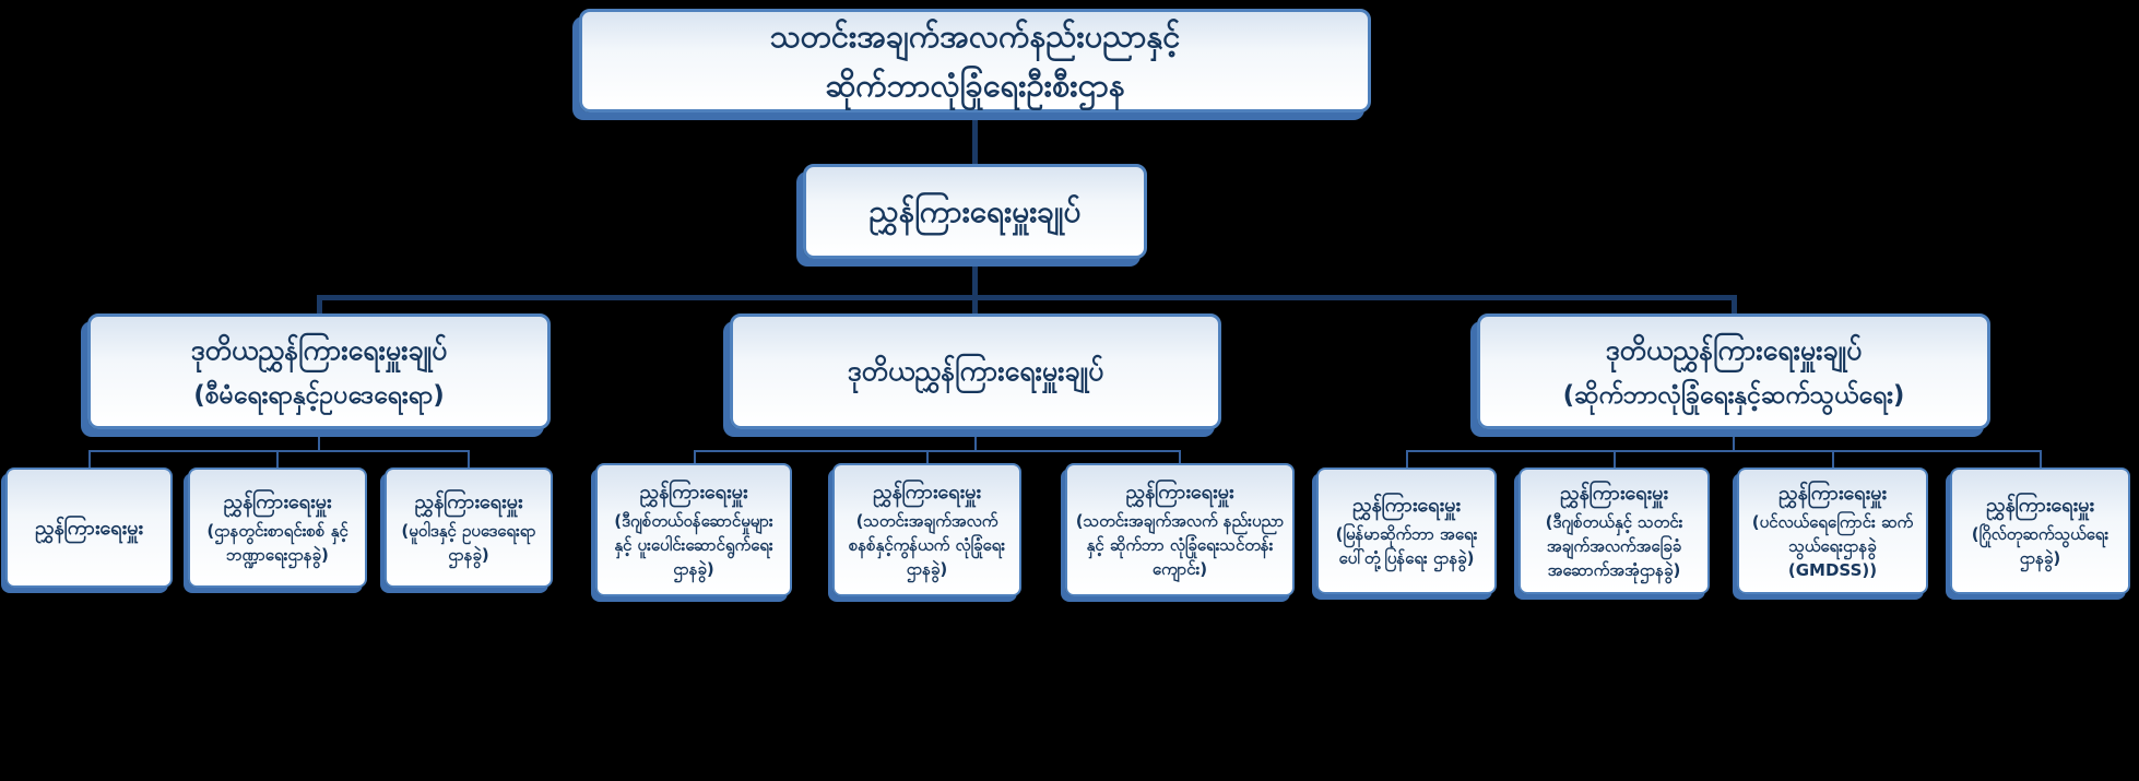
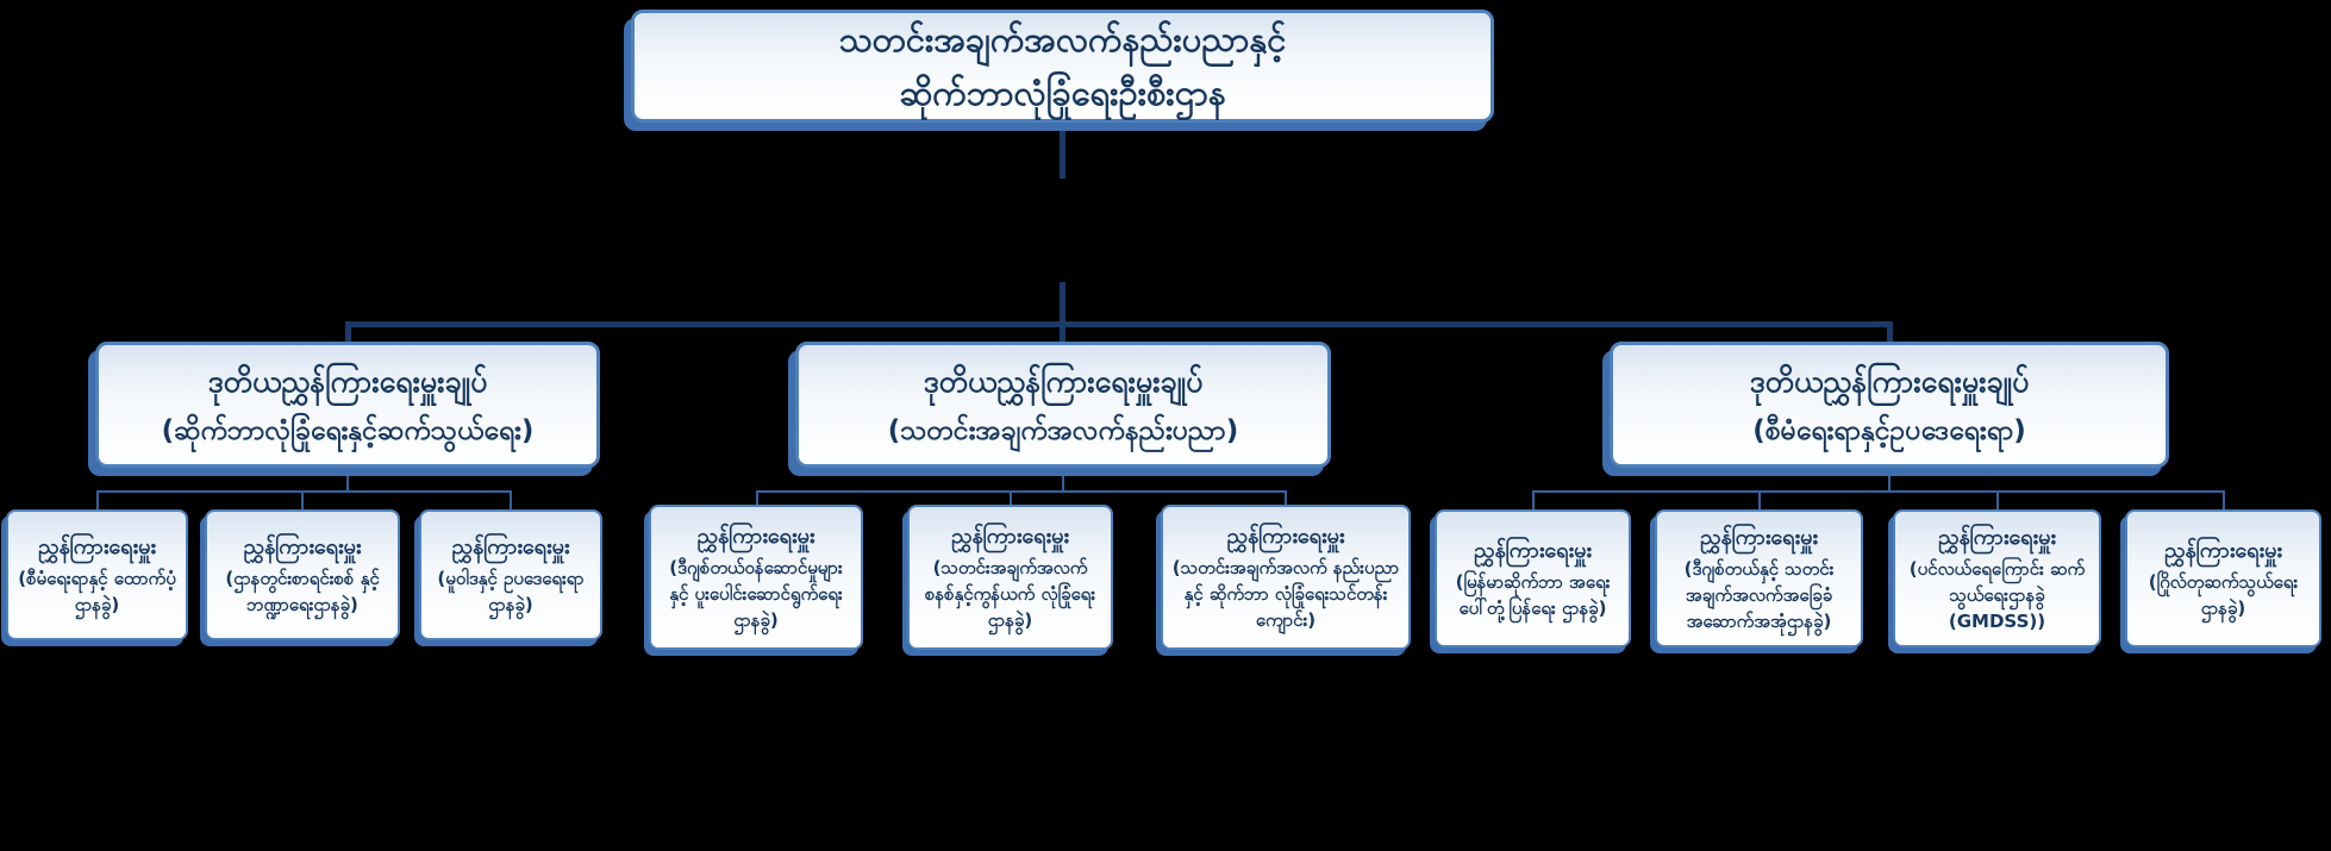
  သတင်းအချက်အလက်နည်းပညာနှင့်
  ဆိုက်ဘာလုံခြုံရေးဦးစီးဌာန
- ညွှန်ကြားရေးမှူးချုပ်
  ဒုတိယညွှန်ကြားရေးမှူးချုပ်
- (စီမံရေးရာနှင့်ဥပဒေရေးရာ)
+ (ဆိုက်ဘာလုံခြုံရေးနှင့်ဆက်သွယ်ရေး)
  ဒုတိယညွှန်ကြားရေးမှူးချုပ်
+ (သတင်းအချက်အလက်နည်းပညာ)
  ဒုတိယညွှန်ကြားရေးမှူးချုပ်
- (ဆိုက်ဘာလုံခြုံရေးနှင့်ဆက်သွယ်ရေး)
+ (စီမံရေးရာနှင့်ဥပဒေရေးရာ)
  ညွှန်ကြားရေးမှူး
+ (စီမံရေးရာနှင့် ထောက်ပံ့ဌာနခွဲ)
  ညွှန်ကြားရေးမှူး
  (ဌာနတွင်းစာရင်းစစ် နှင့် ဘဏ္ဍာရေးဌာနခွဲ)
  ညွှန်ကြားရေးမှူး
  (မူဝါဒနှင့် ဥပဒေရေးရာဌာနခွဲ)
  ညွှန်ကြားရေးမှူး
  (ဒီဂျစ်တယ်ဝန်ဆောင်မှုများ နှင့် ပူးပေါင်းဆောင်ရွက်ရေး ဌာနခွဲ)
  ညွှန်ကြားရေးမှူး
  (သတင်းအချက်အလက် စနစ်နှင့်ကွန်ယက် လုံခြုံရေးဌာနခွဲ)
  ညွှန်ကြားရေးမှူး
  (သတင်းအချက်အလက် နည်းပညာနှင့် ဆိုက်ဘာ လုံခြုံရေးသင်တန်းကျောင်း)
  ညွှန်ကြားရေးမှူး
  (မြန်မာဆိုက်ဘာ အရေးပေါ်တုံ့ပြန်ရေး ဌာနခွဲ)
  ညွှန်ကြားရေးမှူး
  (ဒီဂျစ်တယ်နှင့် သတင်း အချက်အလက်အခြေခံ အဆောက်အအုံဌာနခွဲ)
  ညွှန်ကြားရေးမှူး
  (ပင်လယ်ရေကြောင်း ဆက်သွယ်ရေးဌာနခွဲ (GMDSS))
  ညွှန်ကြားရေးမှူး
  (ဂြိုလ်တုဆက်သွယ်ရေး ဌာနခွဲ)
